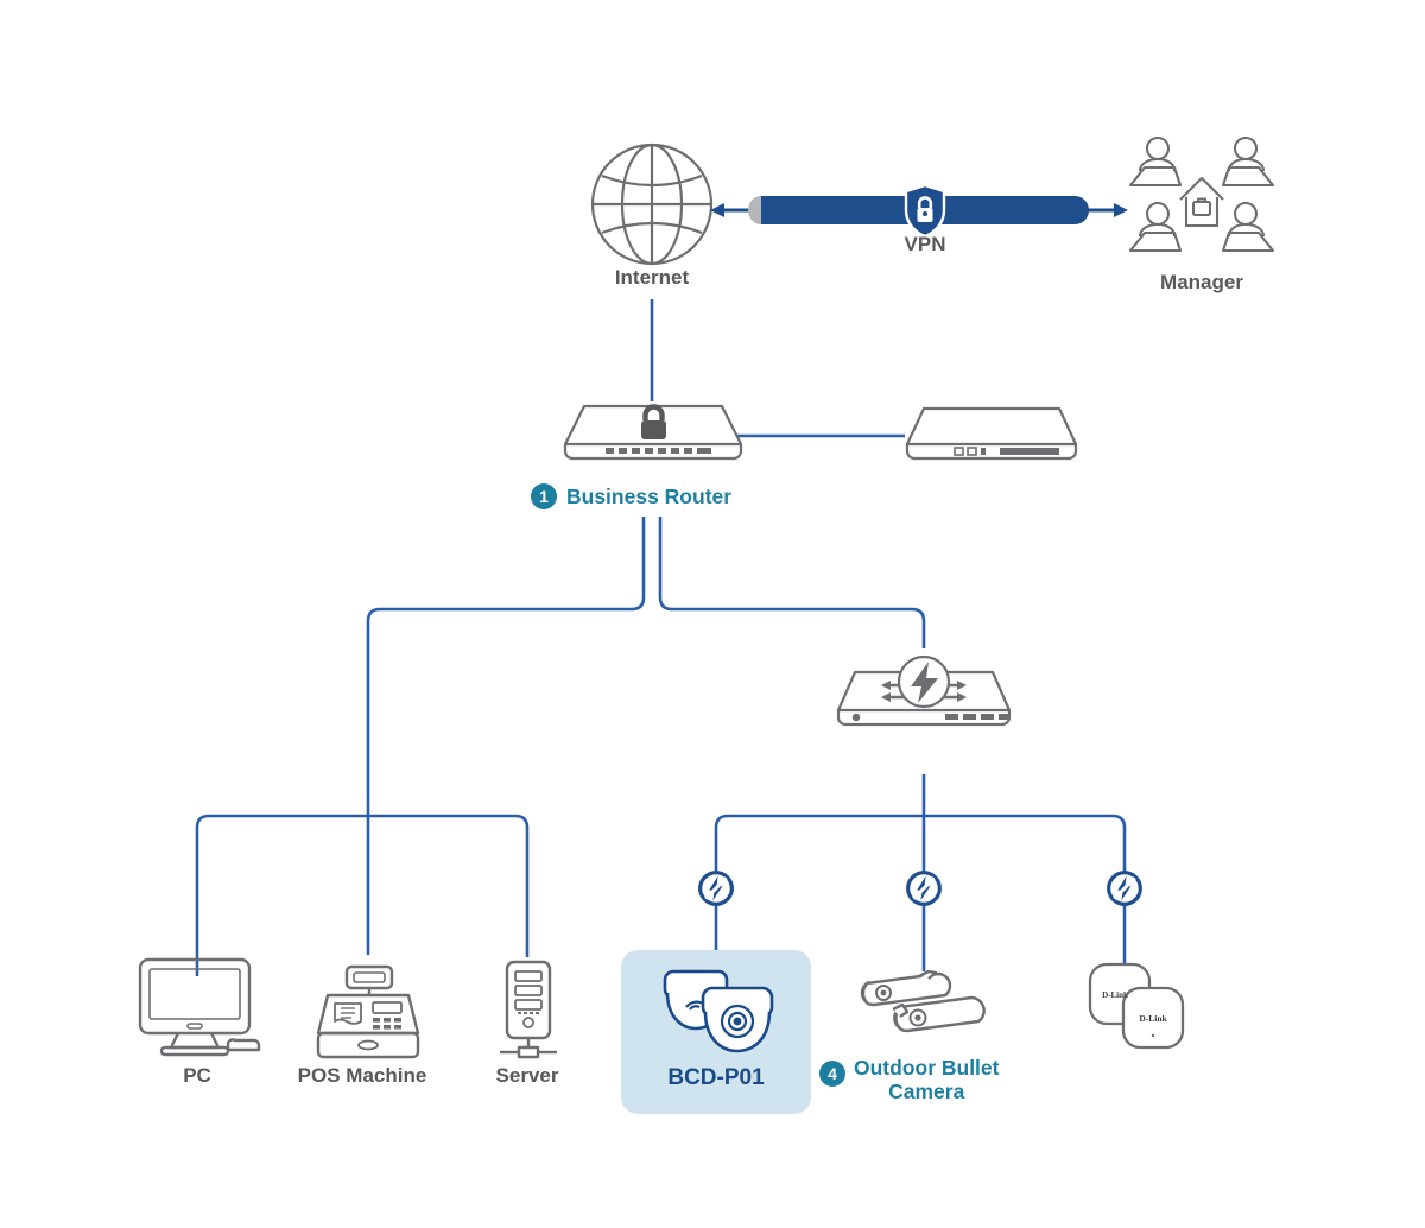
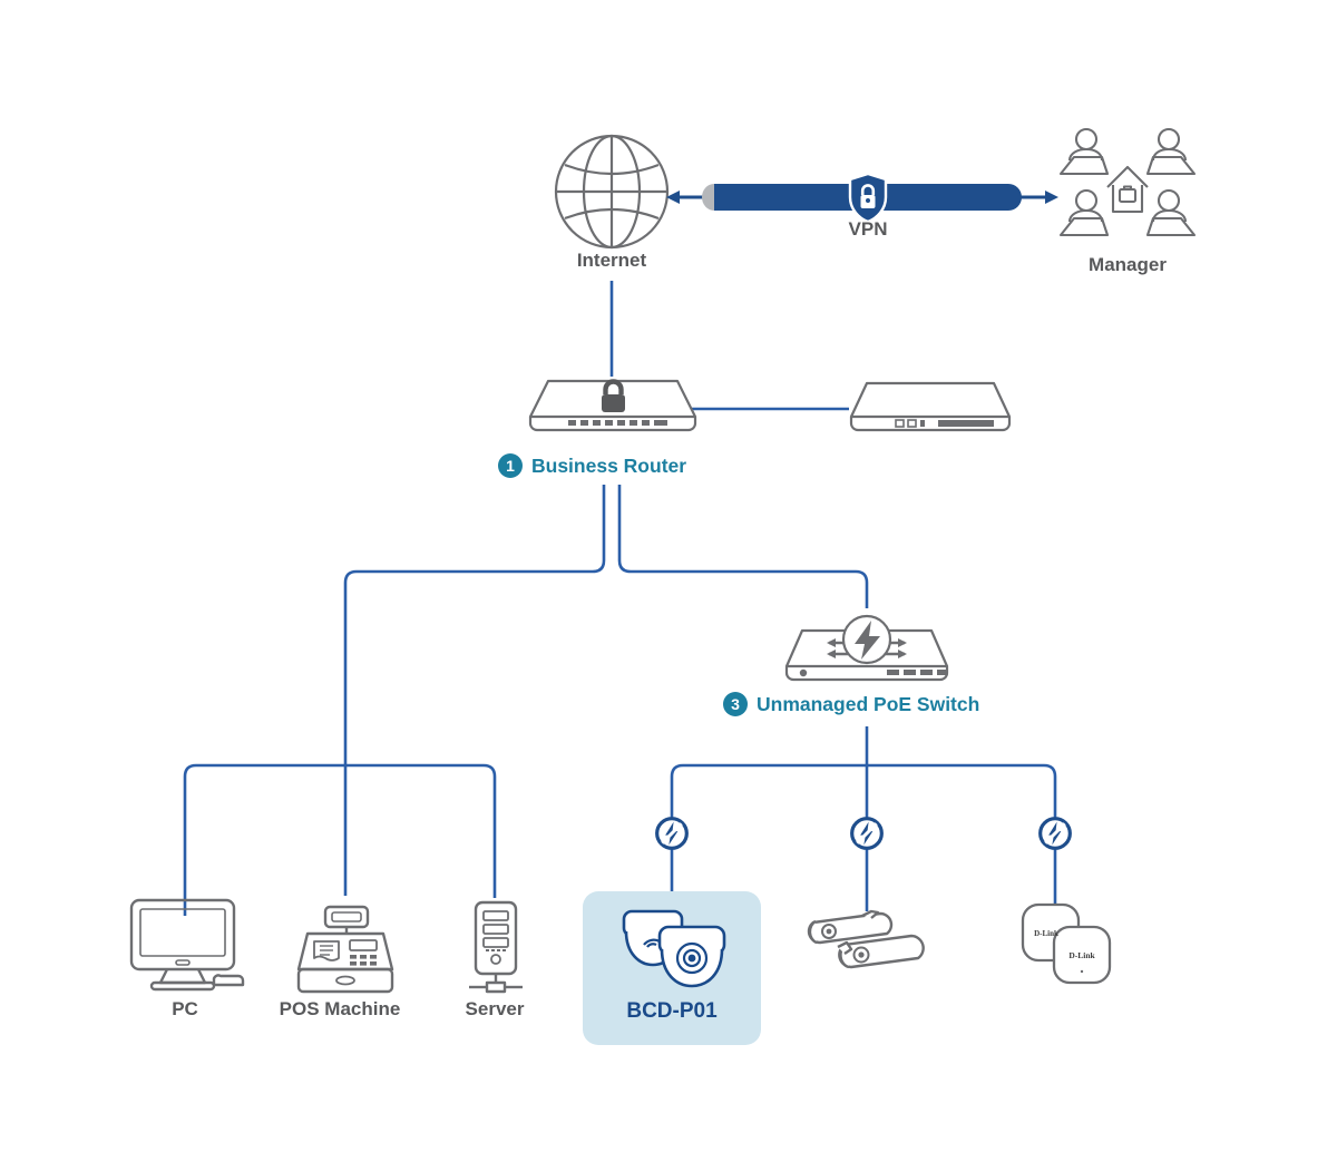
  Internet
  VPN
  Manager
  1
  Business Router
+ 3
+ Unmanaged PoE Switch
  PC
  POS Machine
  Server
  BCD-P01
- 4
- Outdoor Bullet
- Camera
  D-Link
  D-Link
